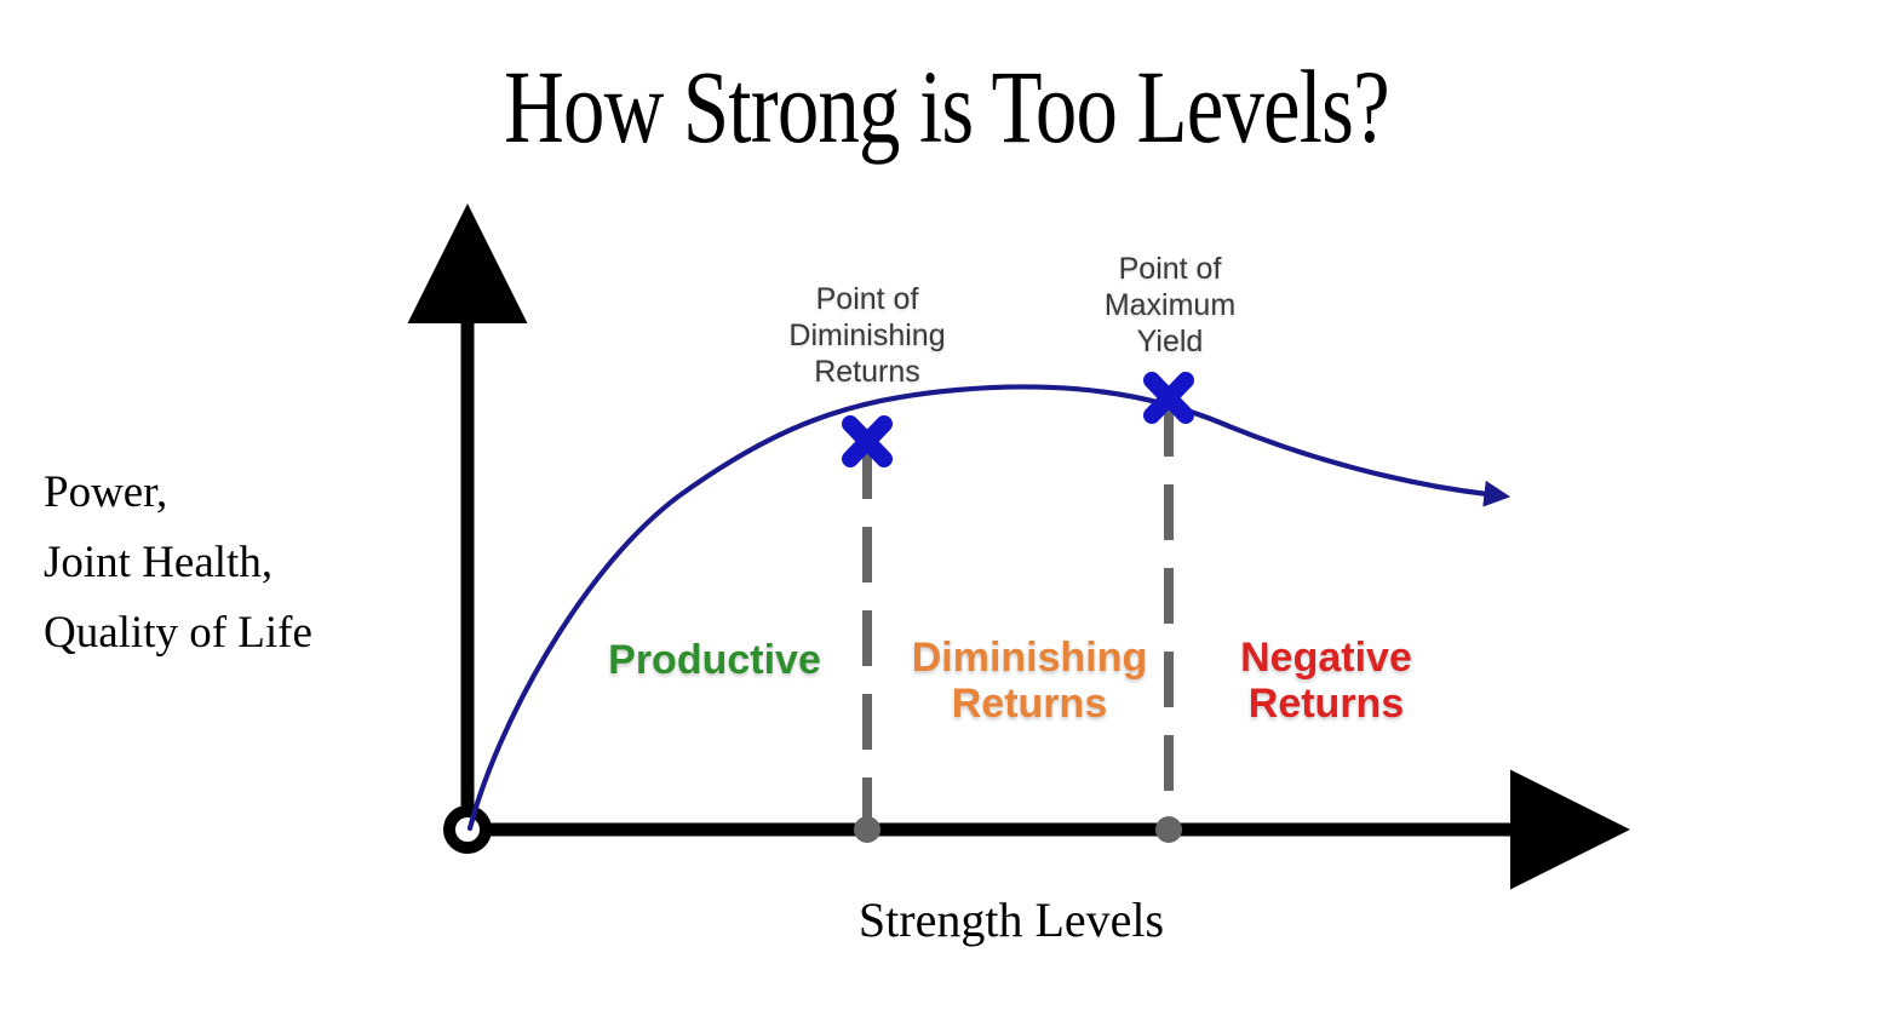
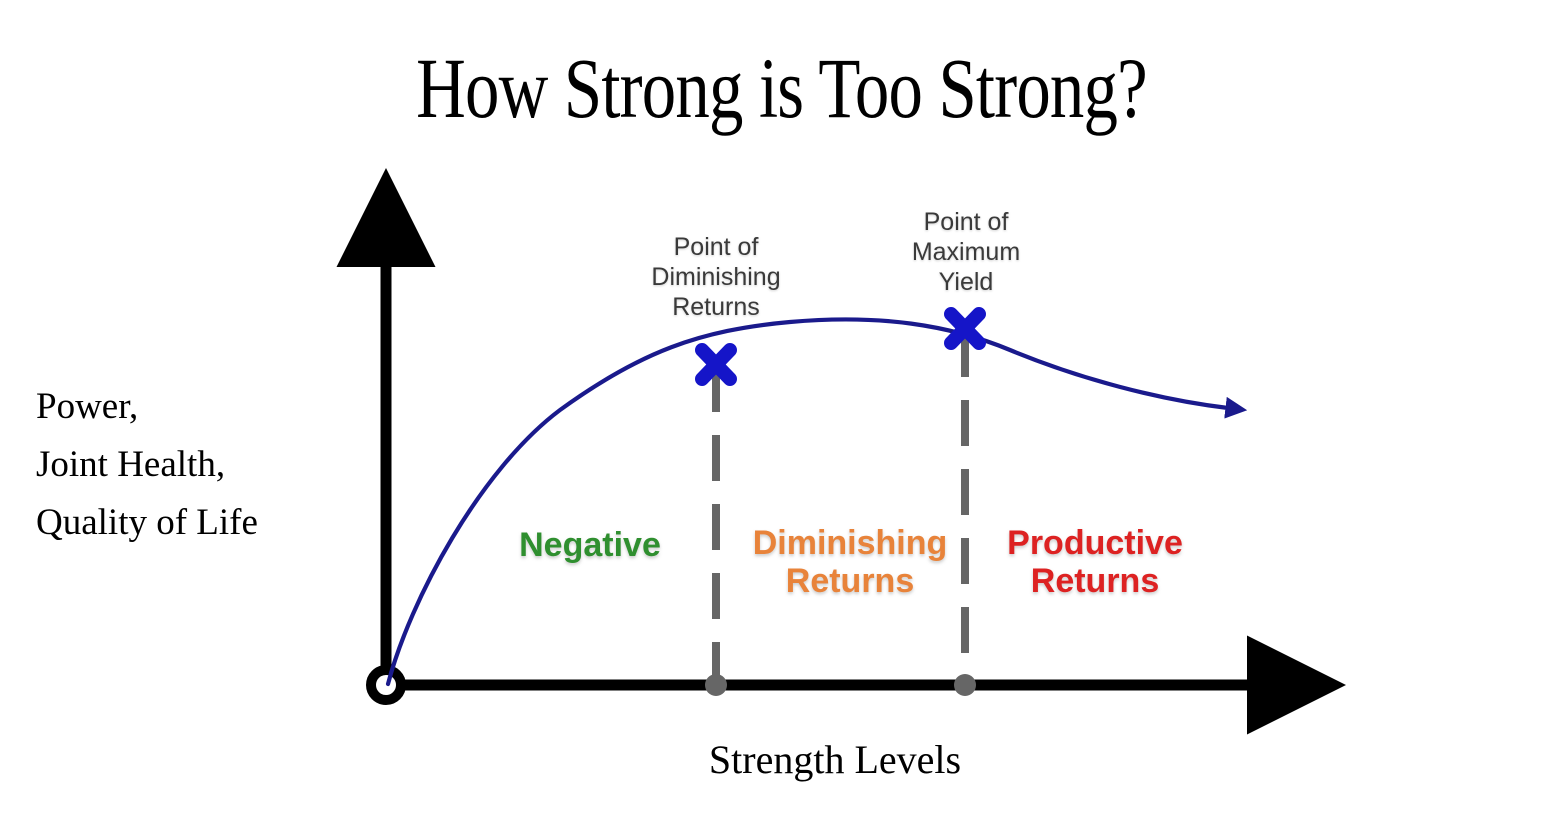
- How Strong is Too Levels?
+ How Strong is Too Strong?
  Power,
  Joint Health,
  Quality of Life
  Point of
  Diminishing
  Returns
  Point of
  Maximum
  Yield
- Productive
+ Negative
  Diminishing
  Returns
- Negative
+ Productive
  Returns
  Strength Levels
